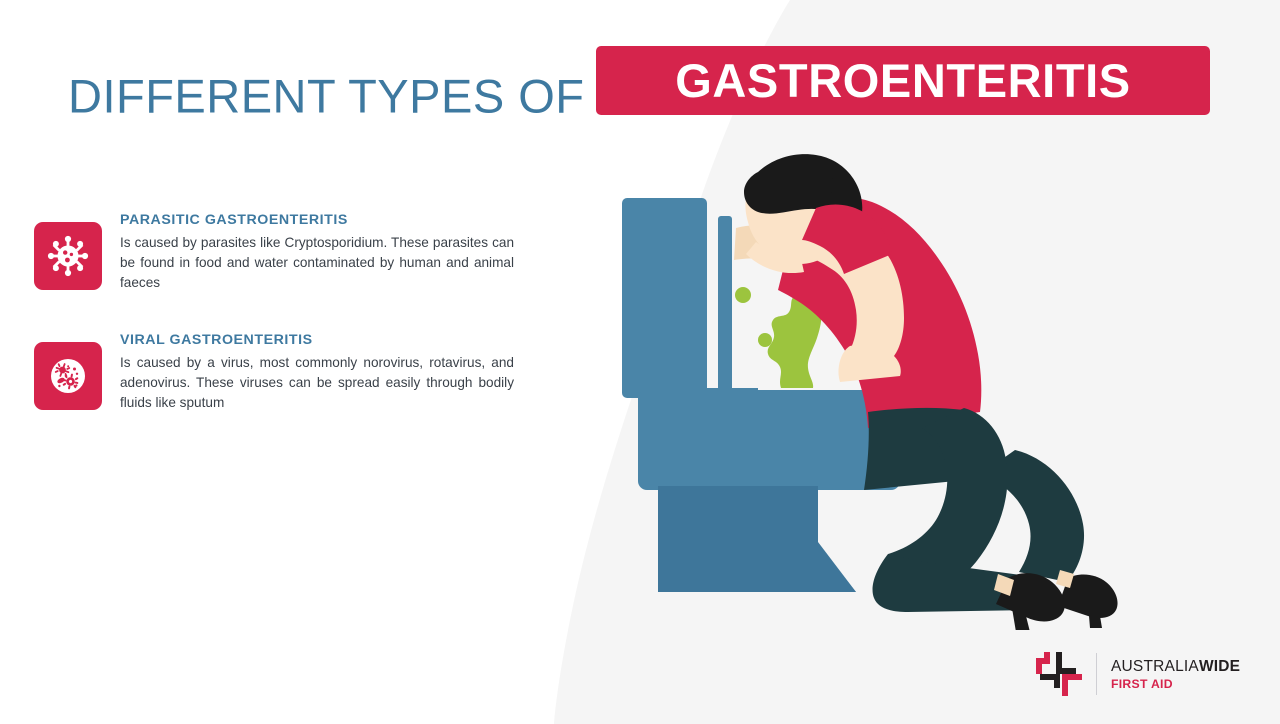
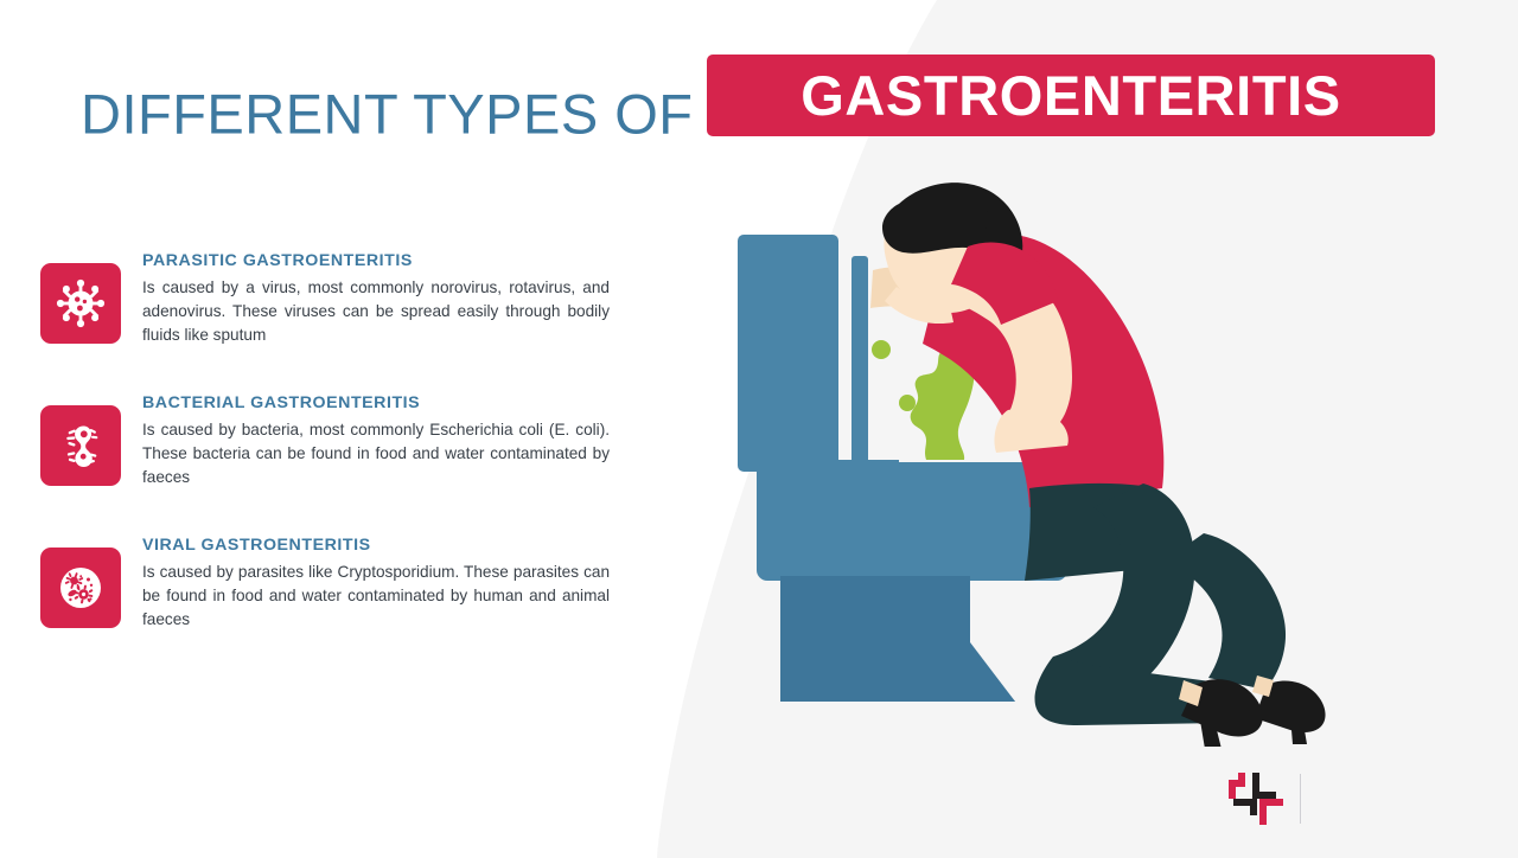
  DIFFERENT TYPES OF
  GASTROENTERITIS
  PARASITIC GASTROENTERITIS
- Is caused by parasites like Cryptosporidium. These parasites can be found in food and water contaminated by human and animal faeces
+ Is caused by a virus, most commonly norovirus, rotavirus, and adenovirus. These viruses can be spread easily through bodily fluids like sputum
+ BACTERIAL GASTROENTERITIS
+ Is caused by bacteria, most commonly Escherichia coli (E. coli). These bacteria can be found in food and water contaminated by faeces
  VIRAL GASTROENTERITIS
- Is caused by a virus, most commonly norovirus, rotavirus, and adenovirus. These viruses can be spread easily through bodily fluids like sputum
+ Is caused by parasites like Cryptosporidium. These parasites can be found in food and water contaminated by human and animal faeces
- AUSTRALIAWIDE
- FIRST AID
